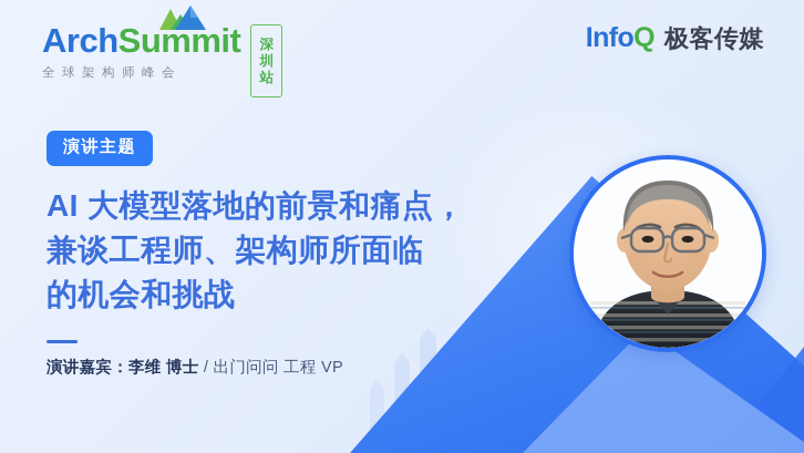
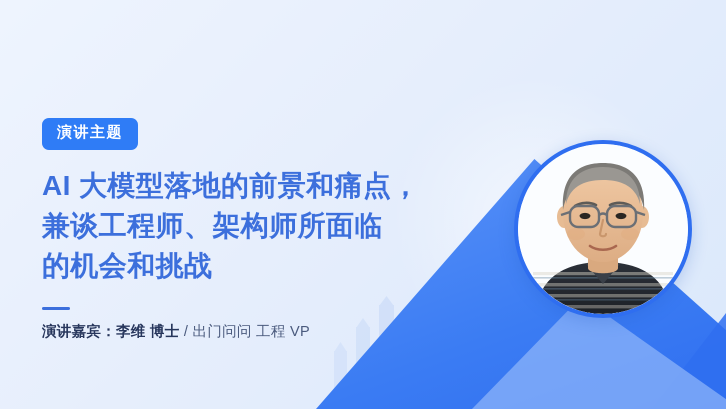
- ArchSummit
- 全球架构师峰会
- 深
- 圳
- 站
- InfoQ
- 极客传媒
  演讲主题
  AI 大模型落地的前景和痛点，
  兼谈工程师、架构师所面临
  的机会和挑战
  演讲嘉宾：李维 博士 / 出门问问 工程 VP
